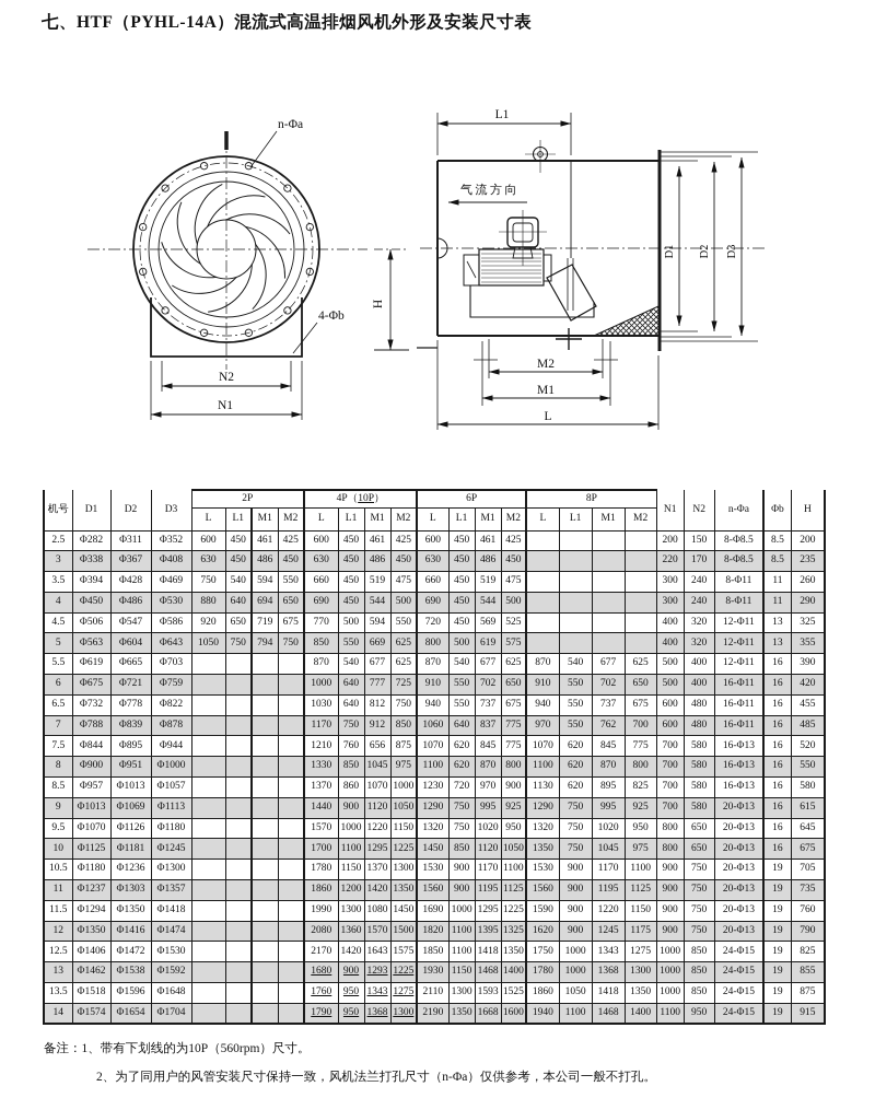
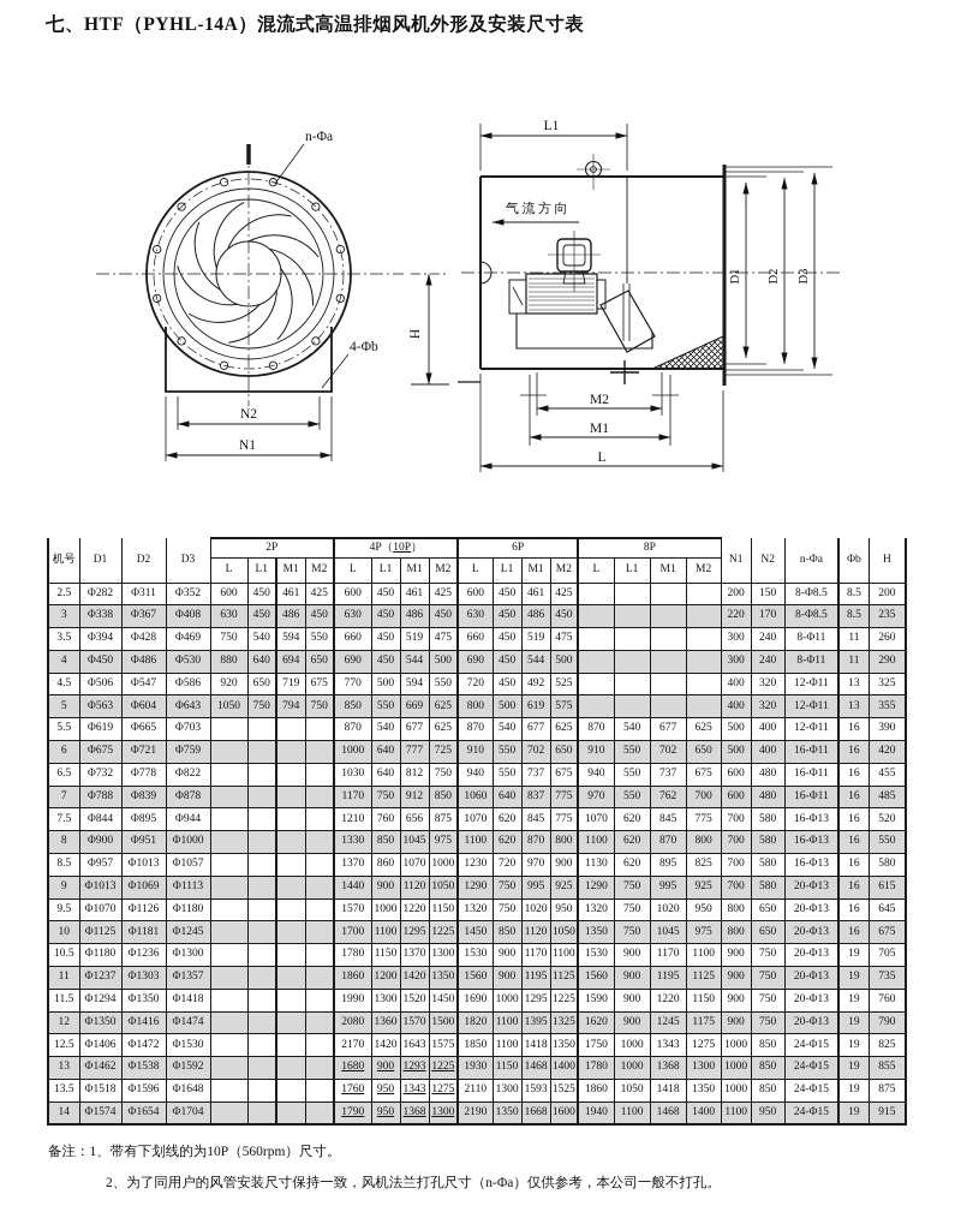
  七、HTF（PYHL-14A）混流式高温排烟风机外形及安装尺寸表
  n-Φa
  4-Φb
  N2
  N1
  L1
  气流方向
  M2
  M1
  L
  机号	D1	D2	D3	2P	4P（10P）	6P	8P	N1	N2	n-Φa	Φb	H
  L	L1	M1	M2	L	L1	M1	M2	L	L1	M1	M2	L	L1	M1	M2
  2.5	Φ282	Φ311	Φ352	600	450	461	425	600	450	461	425	600	450	461	425					200	150	8-Φ8.5	8.5	200
  3	Φ338	Φ367	Φ408	630	450	486	450	630	450	486	450	630	450	486	450					220	170	8-Φ8.5	8.5	235
  3.5	Φ394	Φ428	Φ469	750	540	594	550	660	450	519	475	660	450	519	475					300	240	8-Φ11	11	260
  4	Φ450	Φ486	Φ530	880	640	694	650	690	450	544	500	690	450	544	500					300	240	8-Φ11	11	290
- 4.5	Φ506	Φ547	Φ586	920	650	719	675	770	500	594	550	720	450	569	525					400	320	12-Φ11	13	325
+ 4.5	Φ506	Φ547	Φ586	920	650	719	675	770	500	594	550	720	450	492	525					400	320	12-Φ11	13	325
  5	Φ563	Φ604	Φ643	1050	750	794	750	850	550	669	625	800	500	619	575					400	320	12-Φ11	13	355
  5.5	Φ619	Φ665	Φ703					870	540	677	625	870	540	677	625	870	540	677	625	500	400	12-Φ11	16	390
  6	Φ675	Φ721	Φ759					1000	640	777	725	910	550	702	650	910	550	702	650	500	400	16-Φ11	16	420
  6.5	Φ732	Φ778	Φ822					1030	640	812	750	940	550	737	675	940	550	737	675	600	480	16-Φ11	16	455
  7	Φ788	Φ839	Φ878					1170	750	912	850	1060	640	837	775	970	550	762	700	600	480	16-Φ11	16	485
  7.5	Φ844	Φ895	Φ944					1210	760	656	875	1070	620	845	775	1070	620	845	775	700	580	16-Φ13	16	520
  8	Φ900	Φ951	Φ1000					1330	850	1045	975	1100	620	870	800	1100	620	870	800	700	580	16-Φ13	16	550
  8.5	Φ957	Φ1013	Φ1057					1370	860	1070	1000	1230	720	970	900	1130	620	895	825	700	580	16-Φ13	16	580
  9	Φ1013	Φ1069	Φ1113					1440	900	1120	1050	1290	750	995	925	1290	750	995	925	700	580	20-Φ13	16	615
  9.5	Φ1070	Φ1126	Φ1180					1570	1000	1220	1150	1320	750	1020	950	1320	750	1020	950	800	650	20-Φ13	16	645
  10	Φ1125	Φ1181	Φ1245					1700	1100	1295	1225	1450	850	1120	1050	1350	750	1045	975	800	650	20-Φ13	16	675
  10.5	Φ1180	Φ1236	Φ1300					1780	1150	1370	1300	1530	900	1170	1100	1530	900	1170	1100	900	750	20-Φ13	19	705
  11	Φ1237	Φ1303	Φ1357					1860	1200	1420	1350	1560	900	1195	1125	1560	900	1195	1125	900	750	20-Φ13	19	735
- 11.5	Φ1294	Φ1350	Φ1418					1990	1300	1080	1450	1690	1000	1295	1225	1590	900	1220	1150	900	750	20-Φ13	19	760
+ 11.5	Φ1294	Φ1350	Φ1418					1990	1300	1520	1450	1690	1000	1295	1225	1590	900	1220	1150	900	750	20-Φ13	19	760
  12	Φ1350	Φ1416	Φ1474					2080	1360	1570	1500	1820	1100	1395	1325	1620	900	1245	1175	900	750	20-Φ13	19	790
  12.5	Φ1406	Φ1472	Φ1530					2170	1420	1643	1575	1850	1100	1418	1350	1750	1000	1343	1275	1000	850	24-Φ15	19	825
  13	Φ1462	Φ1538	Φ1592					1680	900	1293	1225	1930	1150	1468	1400	1780	1000	1368	1300	1000	850	24-Φ15	19	855
  13.5	Φ1518	Φ1596	Φ1648					1760	950	1343	1275	2110	1300	1593	1525	1860	1050	1418	1350	1000	850	24-Φ15	19	875
  14	Φ1574	Φ1654	Φ1704					1790	950	1368	1300	2190	1350	1668	1600	1940	1100	1468	1400	1100	950	24-Φ15	19	915
  备注：1、带有下划线的为10P（560rpm）尺寸。
  2、为了同用户的风管安装尺寸保持一致，风机法兰打孔尺寸（n-Φa）仅供参考，本公司一般不打孔。
